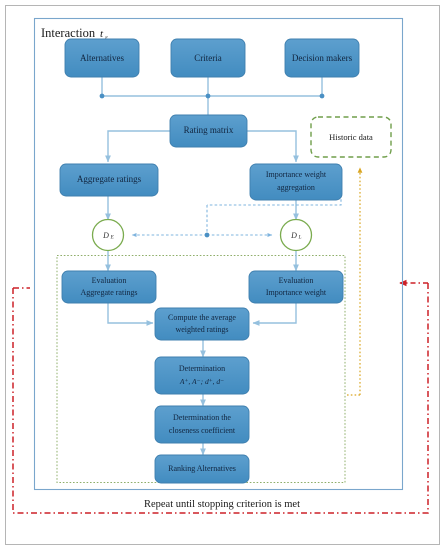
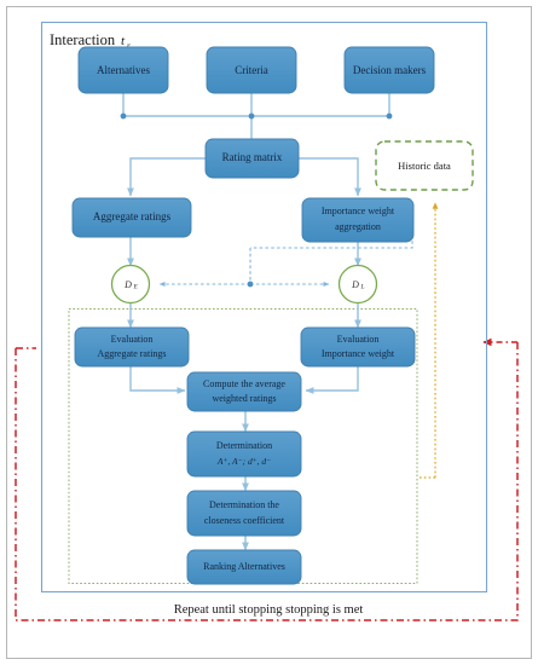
  Interaction
  t
  r
  Historic data
  Alternatives
  Criteria
  Decision makers
  Rating matrix
  Aggregate ratings
  Importance weight
  aggregation
  D
  D
  Evaluation
  Aggregate ratings
  Evaluation
  Importance weight
  Compute the average
  weighted ratings
  Determination
  A⁺, A⁻; d⁺, d⁻
  Determination the
  closeness coefficient
  Ranking Alternatives
- Repeat until stopping criterion is met
+ Repeat until stopping stopping is met
